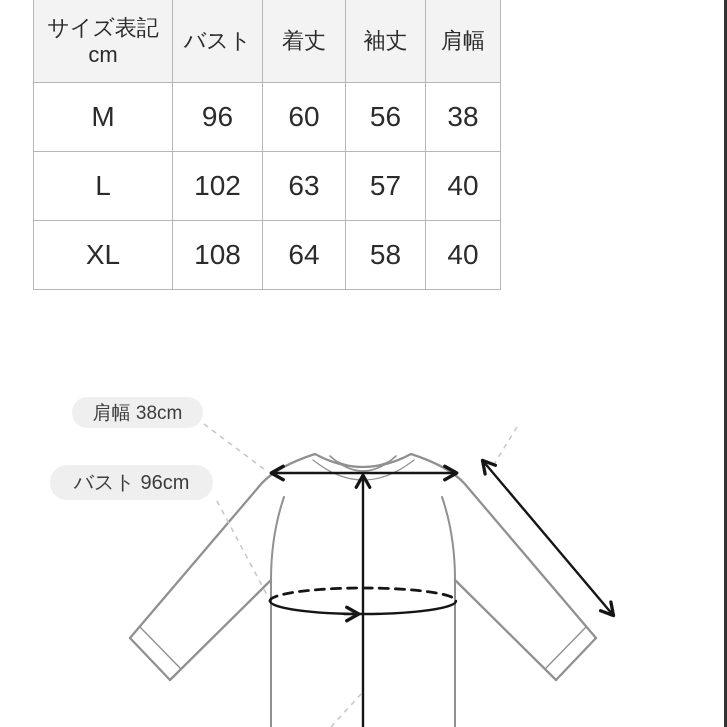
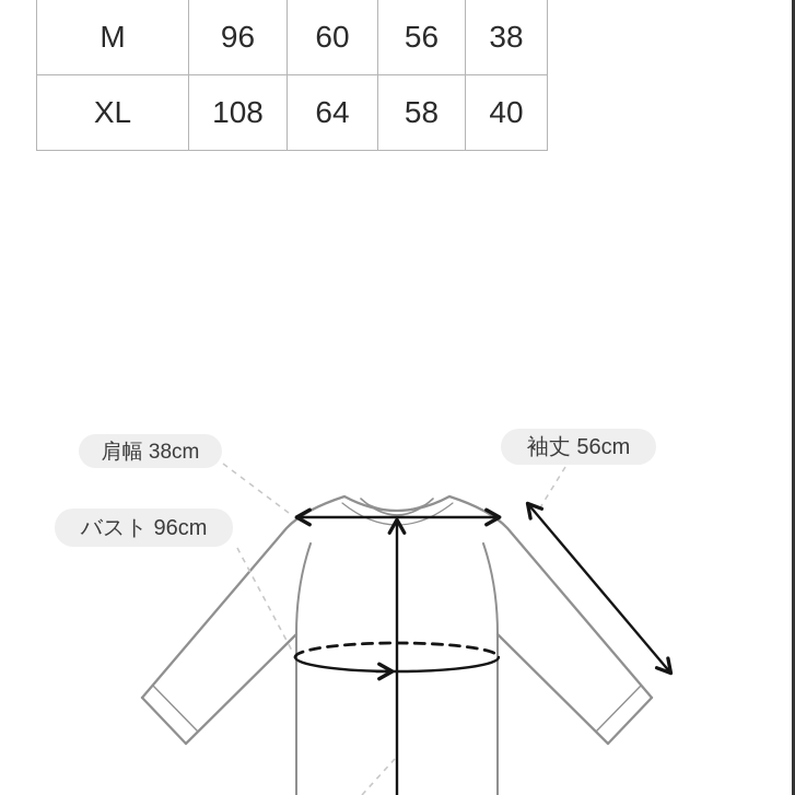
- サイズ表記 cm	バスト	着丈	袖丈	肩幅
  M	96	60	56	38
- L	102	63	57	40
  XL	108	64	58	40
  肩幅 38cm
  バスト 96cm
+ 袖丈 56cm
